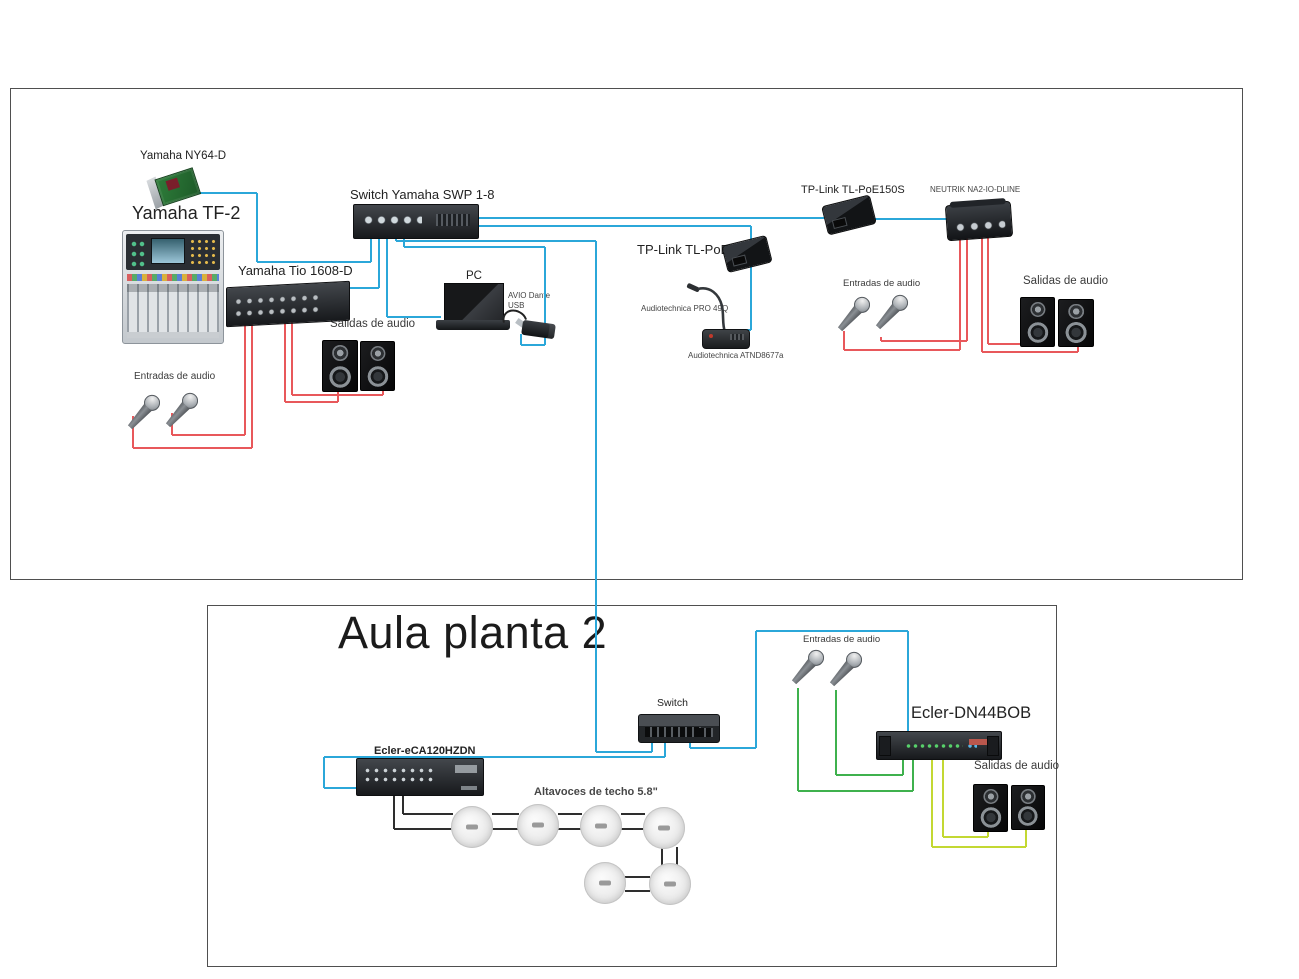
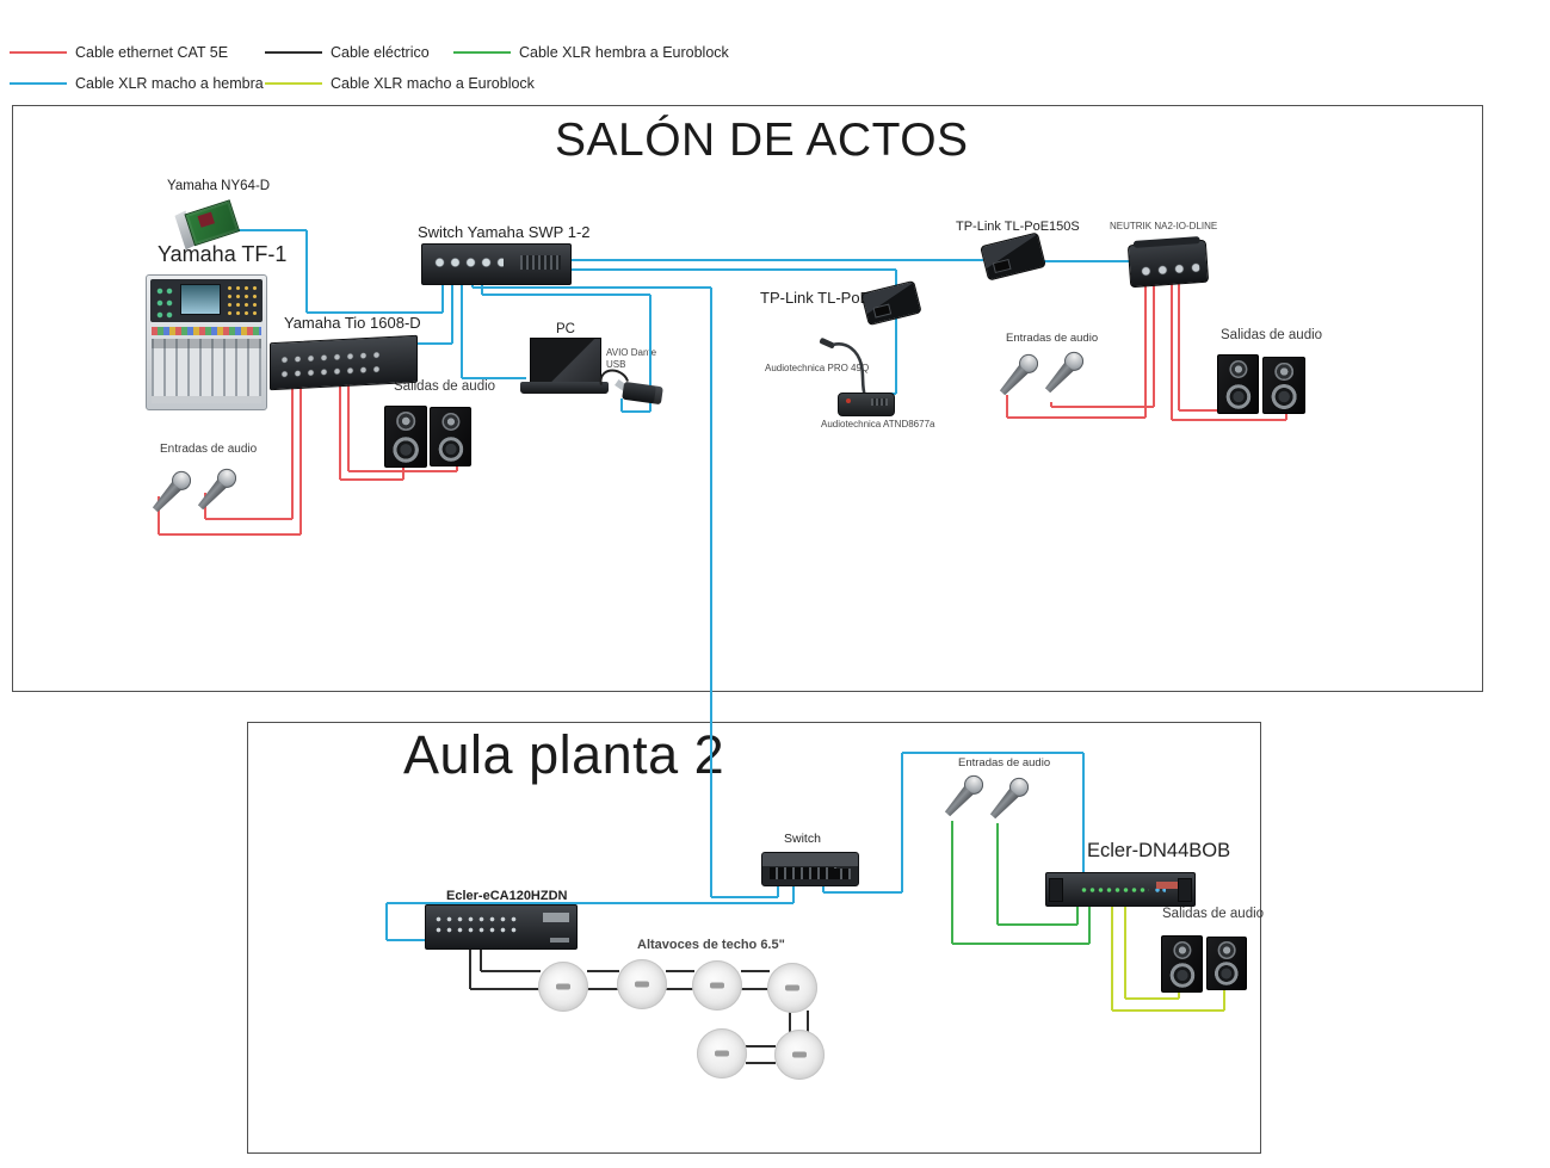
+ Cable ethernet CAT 5E
+ Cable eléctrico
+ Cable XLR hembra a Euroblock
+ Cable XLR macho a hembra
+ Cable XLR macho a Euroblock
+ SALÓN DE ACTOS
  Aula planta
  Yamaha NY64-D
- Yamaha TF-2
+ Yamaha TF-1
- Switch Yamaha SWP 1-8
+ Switch Yamaha SWP 1-2
  Yamaha Tio 1608-D
  PC
  AVIO Dane
  USB
  TP-Link TL-Po
  Audiotechnica PRO 49Q
  Audiotechnica ATND8677a
  TP-Link TL-PoE150S
  NEUTRIK NA2-IO-DLINE
  Entradas de audio
  Salidas de audio
  Salidas de audio
  Entradas de audio
  Switch
  Ecler-eCA120HZDN
  Ecler-DN44BOB
  Entradas de audio
  Salidas de audio
- Altavoces de techo 5.8"
+ Altavoces de techo 6.5"
